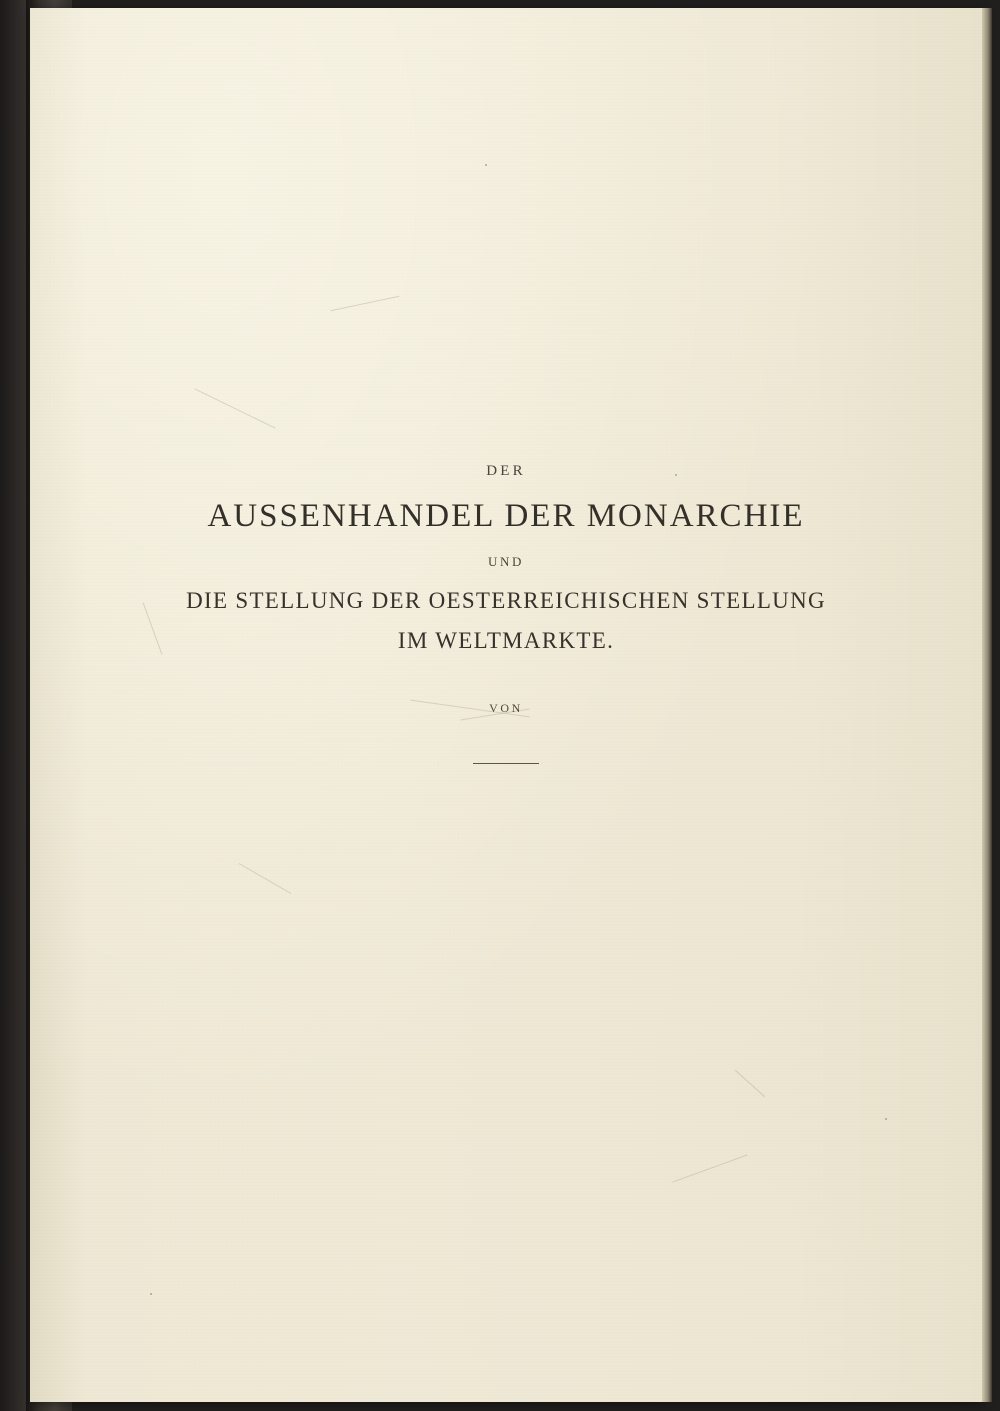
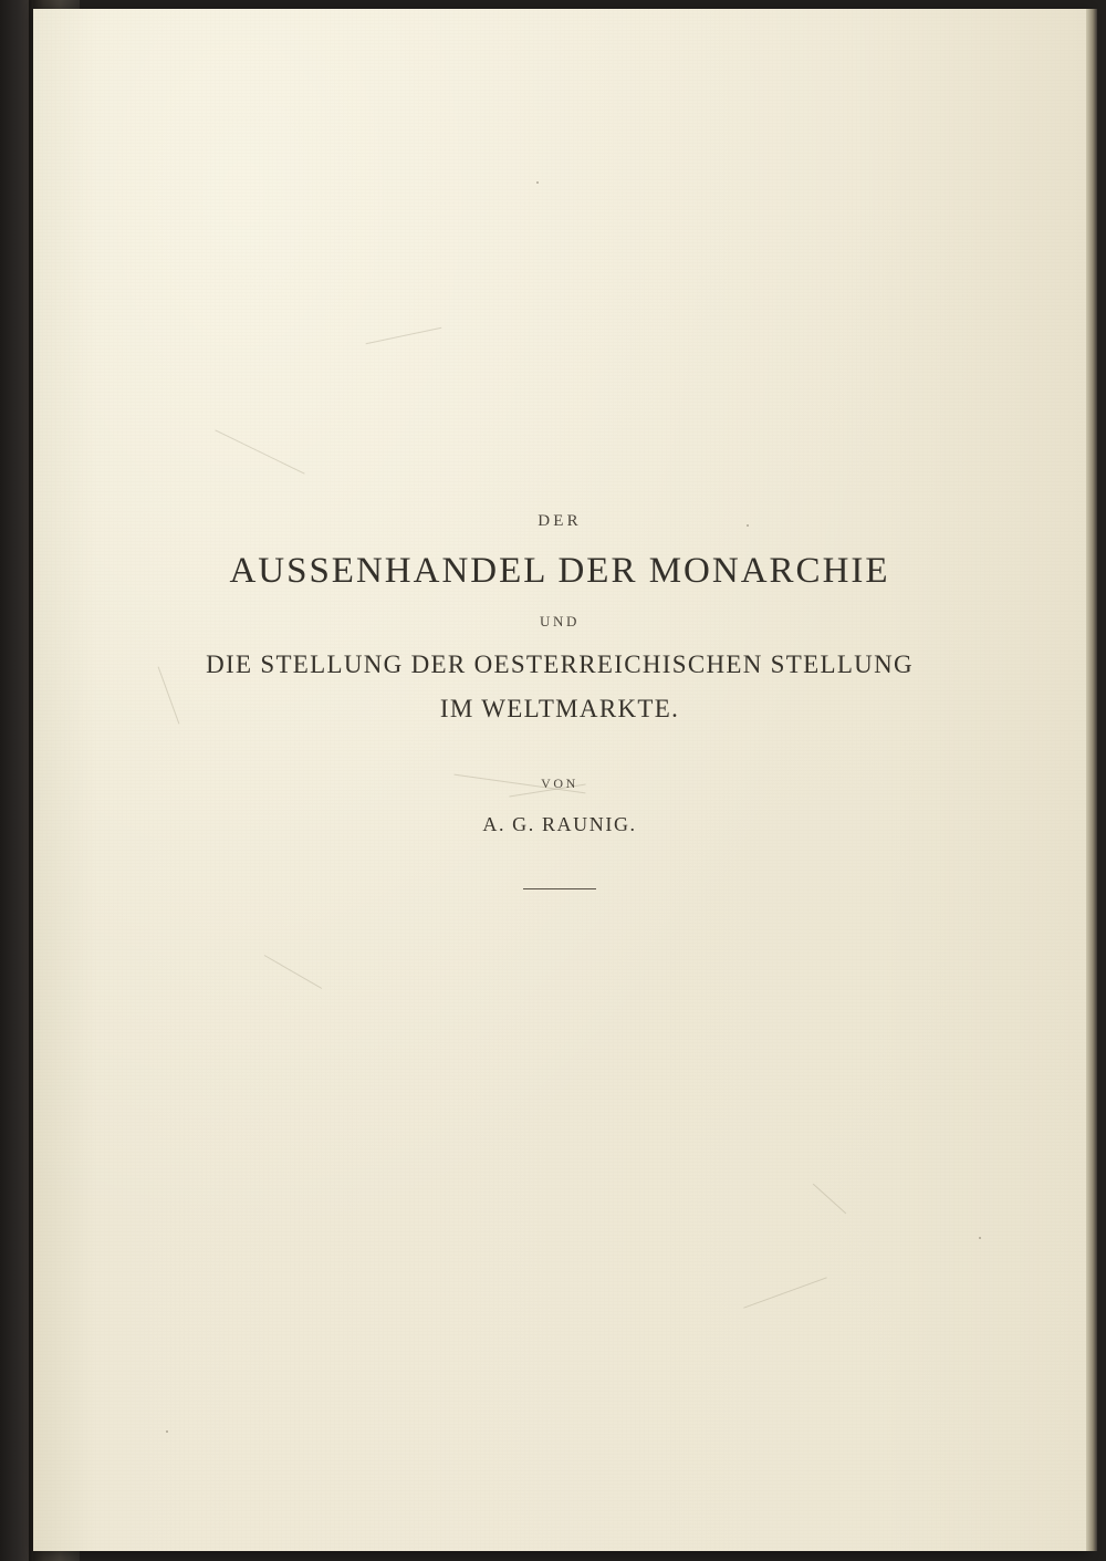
  DER
  AUSSENHANDEL DER MONARCHIE
  UND
  DIE STELLUNG DER OESTERREICHISCHEN STELLUNG
  IM WELTMARKTE.
  VON
+ A. G. RAUNIG.
